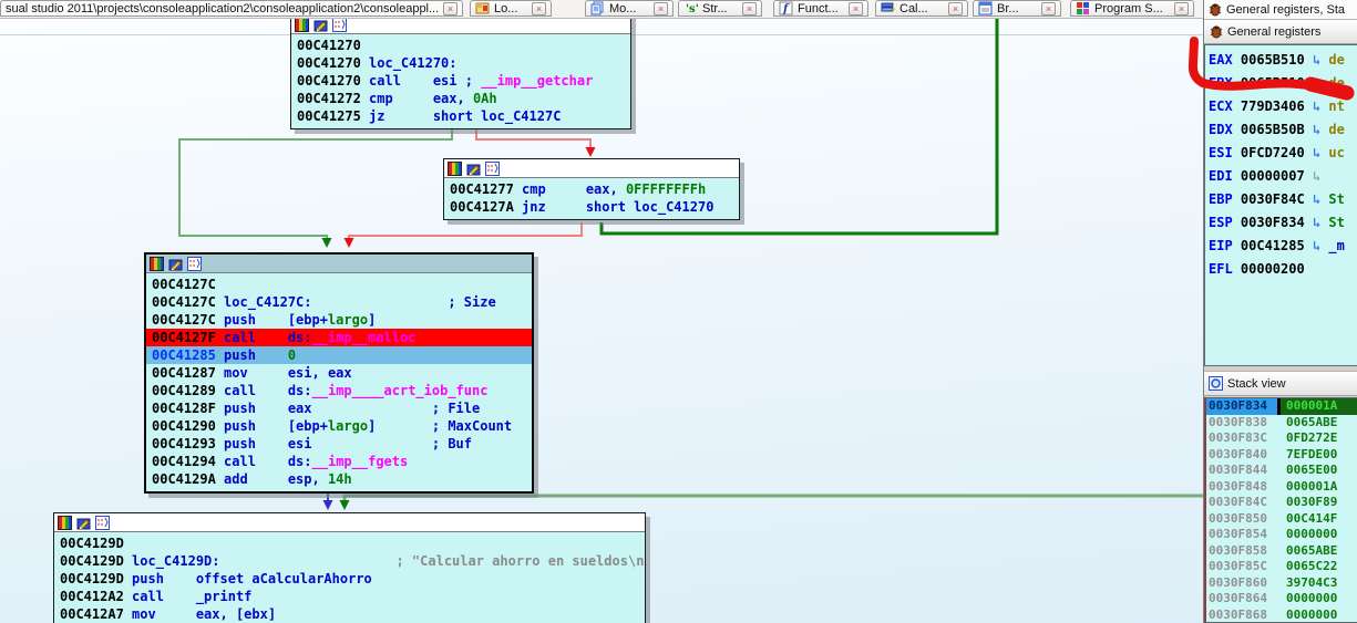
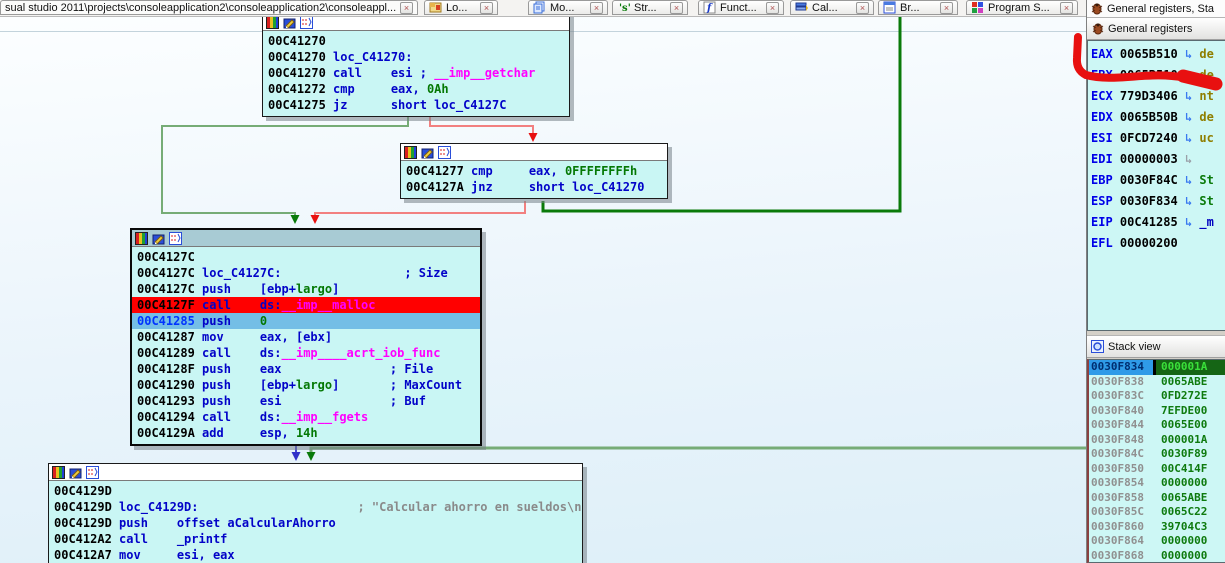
  sual studio 2011\projects\consoleapplication2\consoleapplication2\consoleappl...
  ×
  Lo...
  ×
  Mo...
  ×
  's'
  Str...
  ×
  f
  Funct...
  ×
  Cal...
  ×
  Br...
  ×
  Program S...
  ×
  00C41270
  00C41270 loc_C41270:
  00C41270 call esi ; __imp__getchar
  00C41272 cmp eax, 0Ah
  00C41275 jz short loc_C4127C
  00C41277 cmp eax, 0FFFFFFFFh
  00C4127A jnz short loc_C41270
  00C4127C
  00C4127C loc_C4127C: ; Size
  00C4127C push [ebp+largo]
  00C4127F call ds:__imp__malloc
  00C41285 push 0
- 00C41287 mov esi, eax
+ 00C41287 mov eax, [ebx]
  00C41289 call ds:__imp____acrt_iob_func
  00C4128F push eax ; File
  00C41290 push [ebp+largo] ; MaxCount
  00C41293 push esi ; Buf
  00C41294 call ds:__imp__fgets
  00C4129A add esp, 14h
  00C4129D
  00C4129D loc_C4129D: ; "Calcular ahorro en sueldos\n
  00C4129D push offset aCalcularAhorro
  00C412A2 call _printf
- 00C412A7 mov eax, [ebx]
+ 00C412A7 mov esi, eax
  General registers, Sta
  General registers
  EAX 0065B510 ↳ de
  ECX 779D3406 ↳ nt
  EDX 0065B50B ↳ de
  ESI 0FCD7240 ↳ uc
- EDI 00000007 ↳
+ EDI 00000003 ↳
  EBP 0030F84C ↳ St
  ESP 0030F834 ↳ St
  EIP 00C41285 ↳ _m
  EFL 00000200
  Stack view
  0030F834
  000001A
  0030F838
  0065ABE
  0030F83C
  0FD272E
  0030F840
  7EFDE00
  0030F844
  0065E00
  0030F848
  000001A
  0030F84C
  0030F89
  0030F850
  00C414F
  0030F854
  0000000
  0030F858
  0065ABE
  0030F85C
  0065C22
  0030F860
  39704C3
  0030F864
  0000000
  0030F868
  0000000
